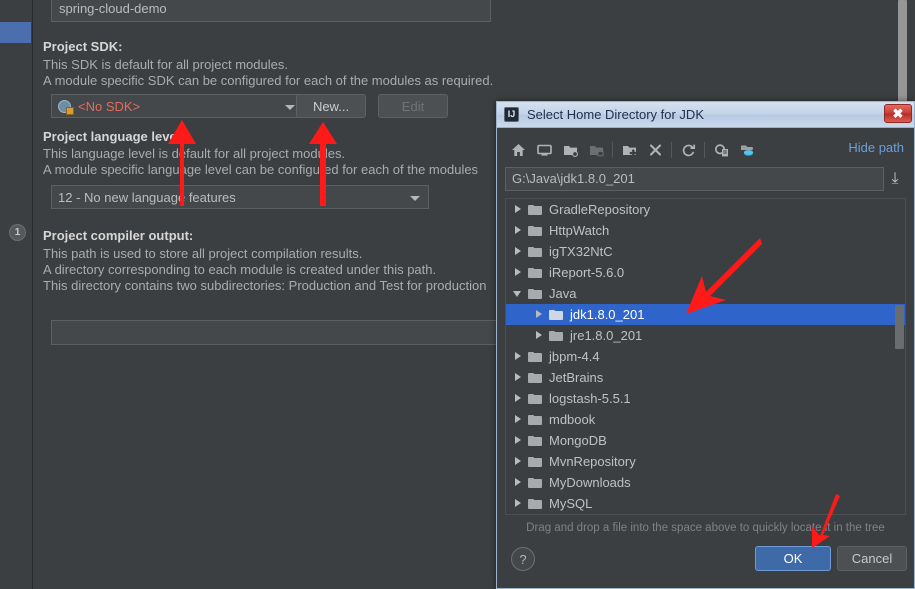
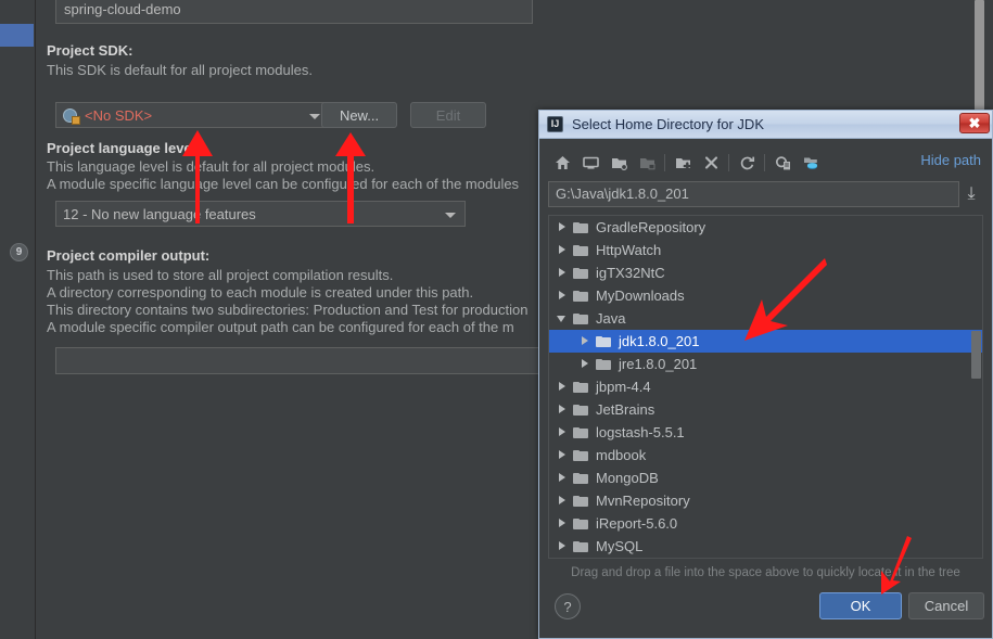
- 1
+ 9
  spring-cloud-demo
  Project SDK:
  This SDK is default for all project modules.
- A module specific SDK can be configured for each of the modules as required.
  <No SDK>
  New...
  Edit
  Project language lev
  This language level is dfault for all project modles.
  A module specific languge level can be configued for each of the modules
  12 - No new languag features
  Project compiler output:
  This path is used to store all project compilation results.
  A directory corresponding to each module is created under this path.
  This directory contains two subdirectories: Production and Test for production
+ A module specific compiler output path can be configured for each of the m
  IJ
  Select Home Directory for JDK
  ✖
  Hide path
  G:\Java\jdk1.8.0_201
  ⤓
  GradleRepository
  HttpWatch
  igTX32NtC
- iReport-5.6.0
+ MyDownloads
  Java
  jdk1.8.0_201
  jre1.8.0_201
  jbpm-4.4
  JetBrains
  logstash-5.5.1
  mdbook
  MongoDB
  MvnRepository
- MyDownloads
+ iReport-5.6.0
  MySQL
  Drag and drop a file into the space above to quickly locaet in the tree
  ?
  OK
  Cancel
